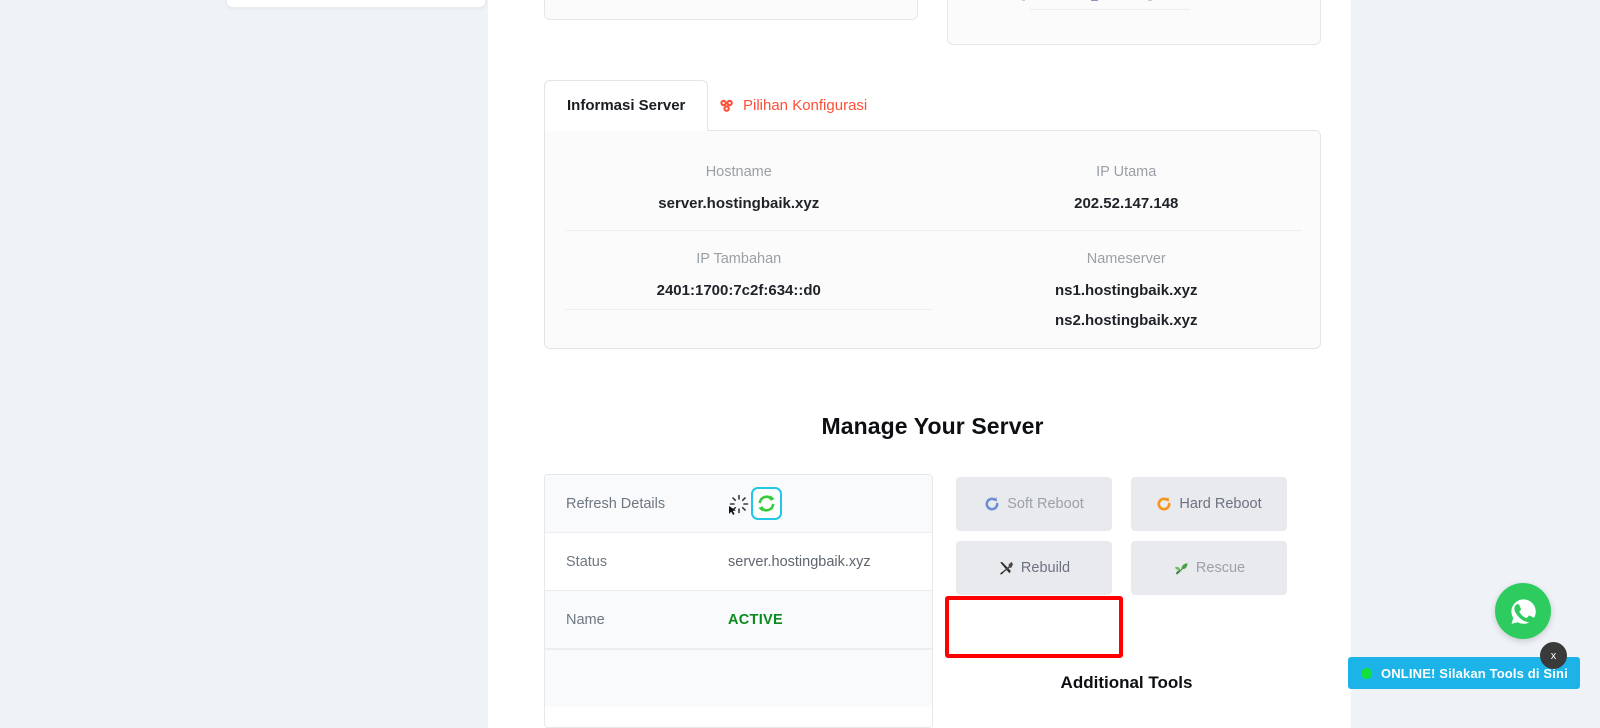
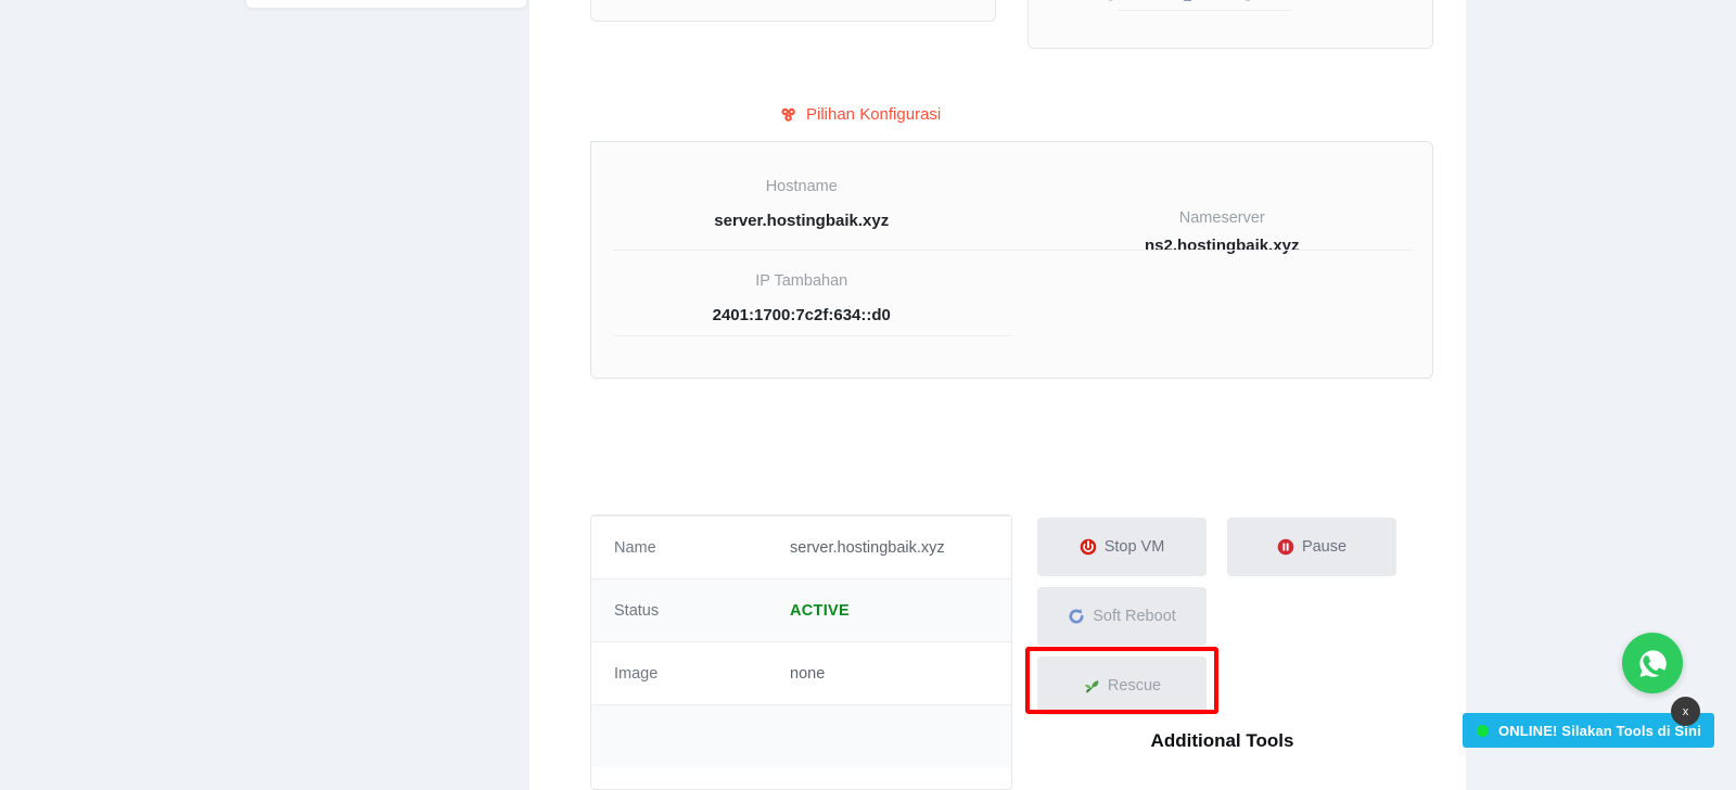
- Informasi Server
  Pilihan Konfigurasi
  Hostname
  server.hostingbaik.xyz
  IP Tambahan
  2401:1700:7c2f:634::d0
- IP Utama
- 202.52.147.148
  Nameserver
- ns1.hostingbaik.xyz
  ns2.hostingbaik.xyz
- Manage Your Server
- Refresh Details
- Status
+ Name
  server.hostingbaik.xyz
- Name
+ Status
  ACTIVE
+ Image
+ none
+ Stop VM
+ Pause
  Soft Reboot
- Hard Reboot
- Rebuild
  Rescue
  Additional Tools
  x
  ONLINE! Silakan Tools di Sini
